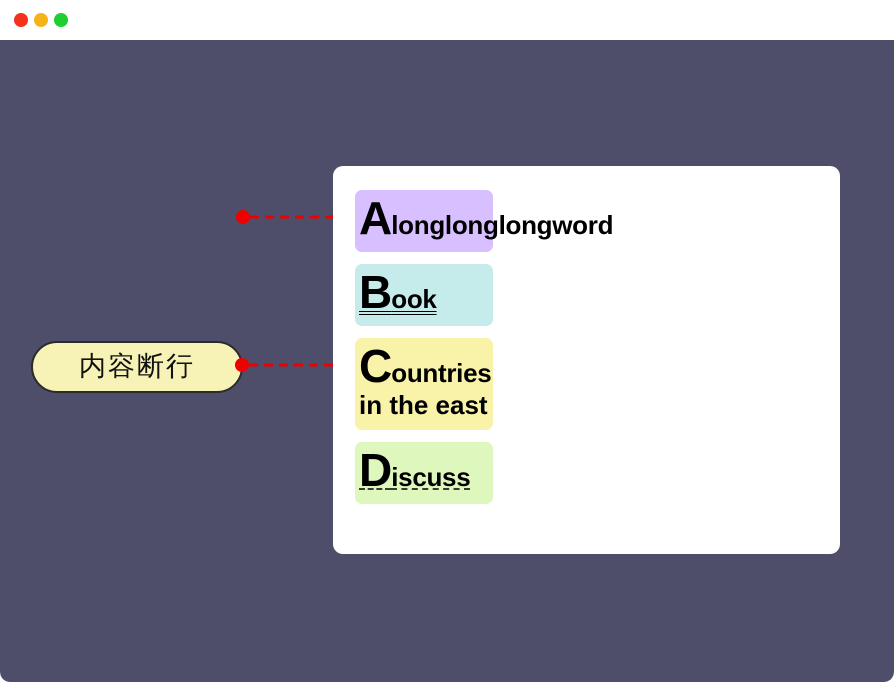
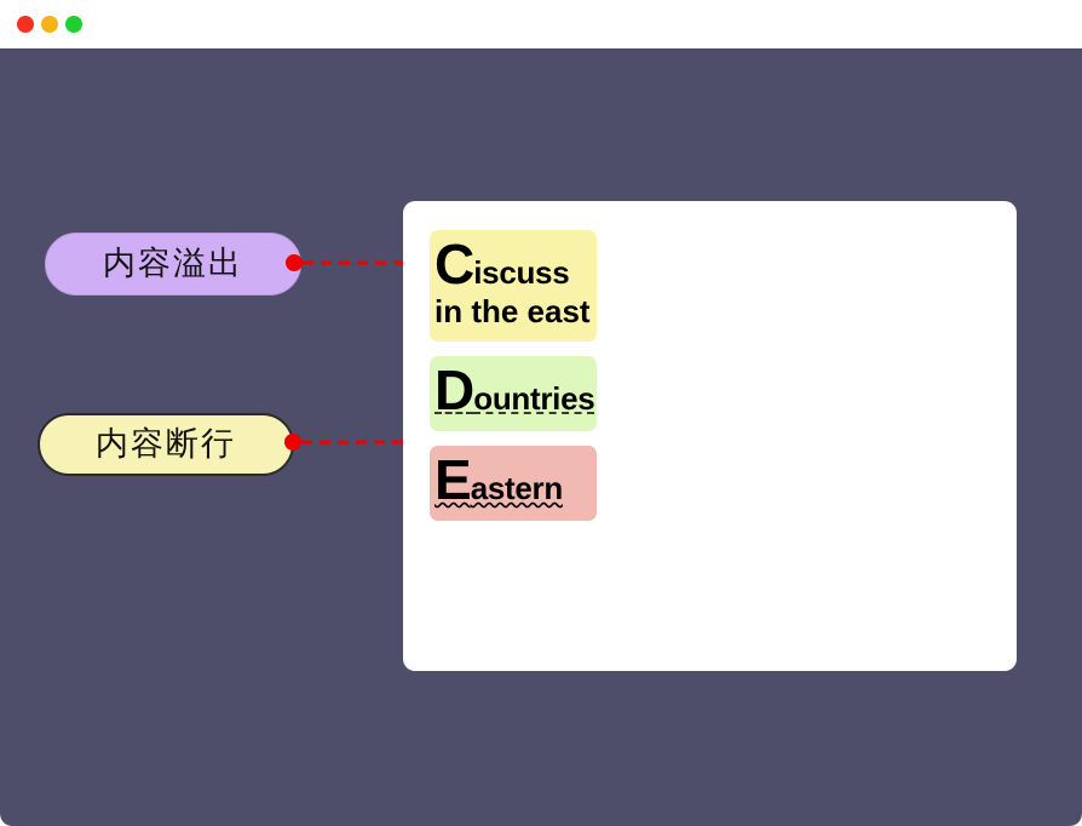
+ 内容溢出
  内容断行
- Alonglonglongword
- Book
- Countries
+ Ciscuss
  in the east
- Discuss
+ Dountries
+ Eastern
